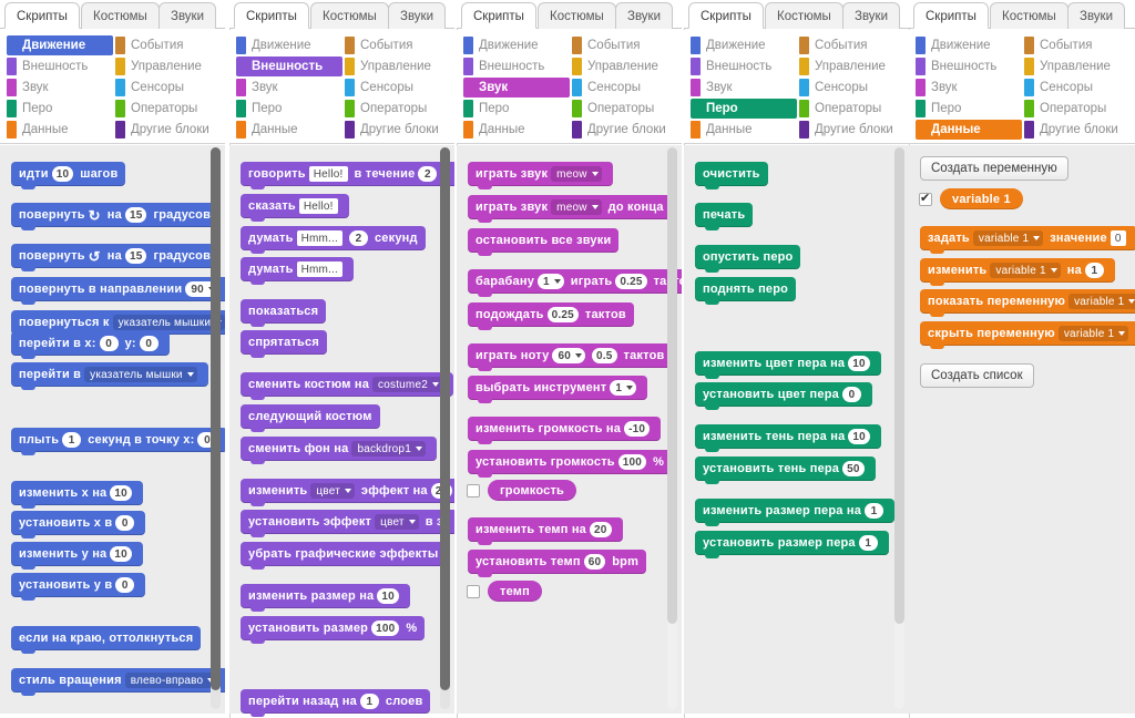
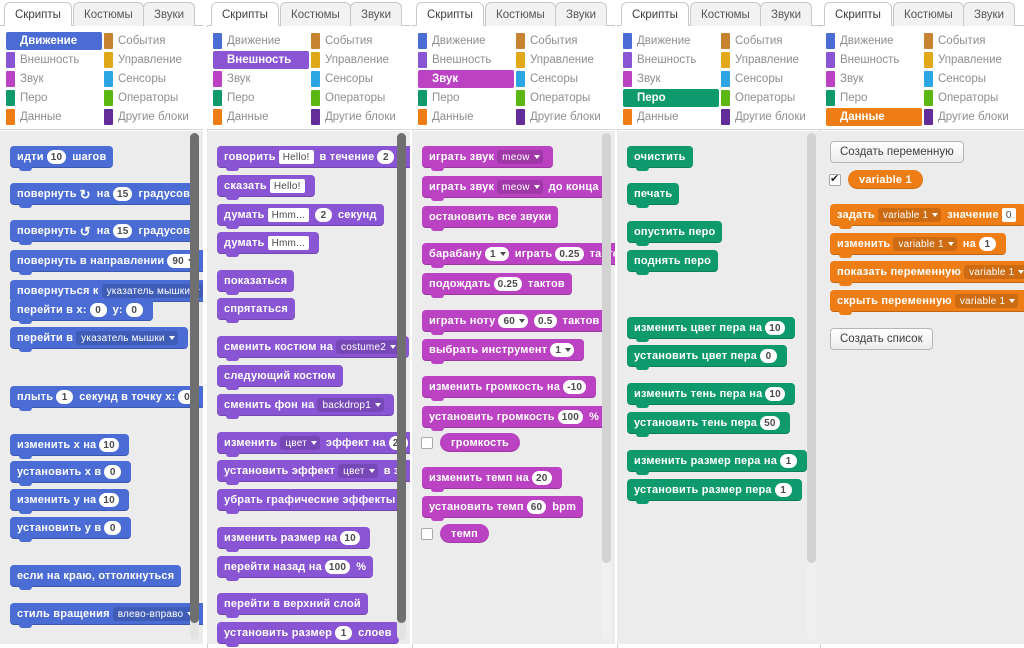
  Скрипты
  Костюмы
  Звуки
  Движение
  Внешность
  Звук
  Перо
  Данные
  События
  Управление
  Сенсоры
  Операторы
  Другие блоки
  идти
  10
  шагов
  повернуть
  ↻
  на
  15
  градусов
  повернуть
  ↺
  на
  15
  градусов
  повернуть в направлении
  90
  повернуться к
  указатель мышки
  перейти в x:
  0
  y:
  0
  перейти в
  указатель мышки
  плыть
  1
  секунд в точку x:
  0
  изменить x на
  10
  установить x в
  0
  изменить y на
  10
  установить y в
  0
  если на краю, оттолкнуться
  стиль вращения
  влево-вправо
  Скрипты
  Костюмы
  Звуки
  Движение
  Внешность
  Звук
  Перо
  Данные
  События
  Управление
  Сенсоры
  Операторы
  Другие блоки
  говорить
  Hello!
  в течение
  2
  сказать
  Hello!
  думать
  Hmm...
  2
  секунд
  думать
  Hmm...
  показаться
  спрятаться
  сменить костюм на
  costume2
  следующий костюм
  сменить фон на
  backdrop1
  изменить
  цвет
  эффект на
  установить эффект
  цвет
  убрать графические эффекты
  изменить размер на
  10
- установить размер
+ перейти назад на
  100
  %
+ перейти в верхний слой
- перейти назад на
+ установить размер
  1
  слоев
  Скрипты
  Костюмы
  Звуки
  Движение
  Внешность
  Звук
  Перо
  Данные
  События
  Управление
  Сенсоры
  Операторы
  Другие блоки
  играть звук
  meow
  играть звук
  meow
  до конца
  остановить все звуки
  барабану
  1
  играть
  0.25
  подождать
  0.25
  тактов
  играть ноту
  60
  0.5
  тактов
  выбрать инструмент
  1
  изменить громкость на
  -10
  установить громкость
  100
  %
  громкость
  изменить темп на
  20
  установить темп
  60
  bpm
  темп
  Скрипты
  Костюмы
  Звуки
  Движение
  Внешность
  Звук
  Перо
  Данные
  События
  Управление
  Сенсоры
  Операторы
  Другие блоки
  очистить
  печать
  опустить перо
  поднять перо
  изменить цвет пера на
  10
  установить цвет пера
  0
  изменить тень пера на
  10
  установить тень пера
  50
  изменить размер пера на
  1
  установить размер пера
  1
  Скрипты
  Костюмы
  Звуки
  Движение
  Внешность
  Звук
  Перо
  Данные
  События
  Управление
  Сенсоры
  Операторы
  Другие блоки
  Создать переменную
  Создать список
  variable 1
  задать
  variable 1
  значение
  0
  изменить
  variable 1
  на
  1
  показать переменную
  variable 1
  скрыть переменную
  variable 1
